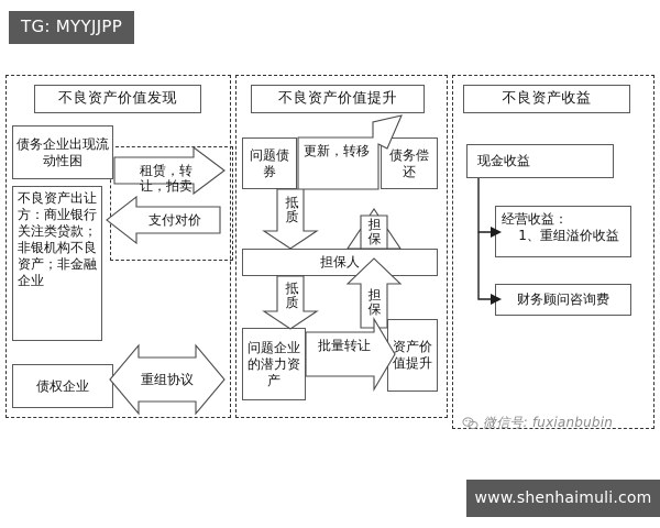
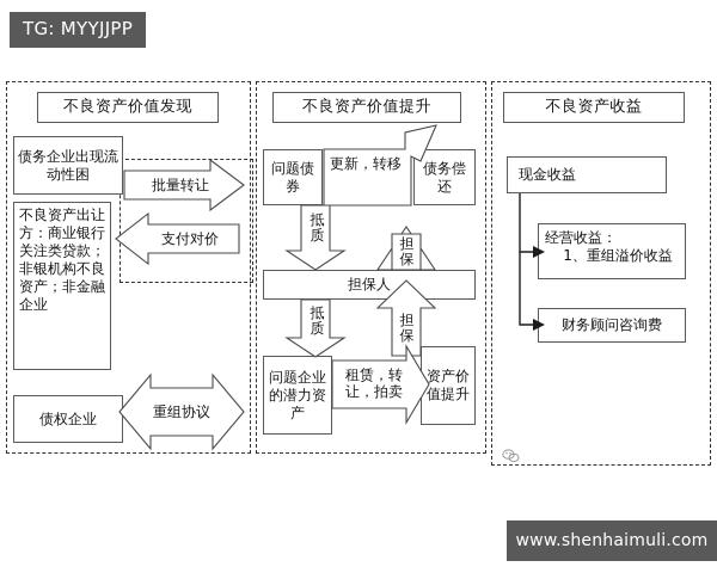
  TG: MYYJJPP
  不良资产价值发现
  债务企业出现流动性困
  不良资产出让方：商业银行关注类贷款；非银机构不良资产；非金融企业
  债权企业
  不良资产价值提升
  问题债券
  债务偿还
  担保人
  问题企业的潜力资产
  资产价值提升
  不良资产收益
  现金收益
  经营收益：
  1、重组溢价收益
  财务顾问咨询费
- 租赁，转让，拍卖
+ 批量转让
  支付对价
  重组协议
  更新，转移
  抵质
  担保
  抵质
  担保
- 批量转让
+ 租赁，转让，拍卖
- 微信号: fuxianbubin
  www.shenhaimuli.com
